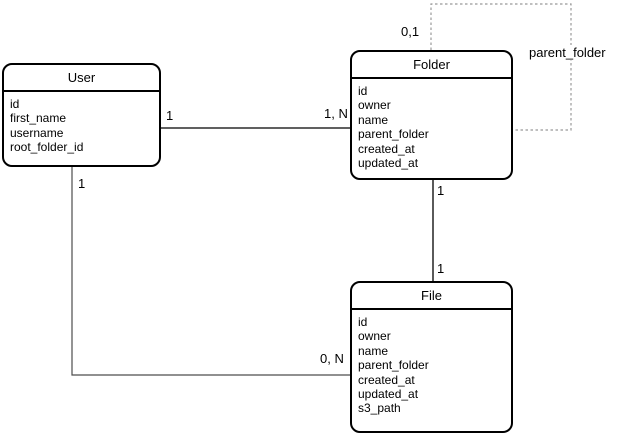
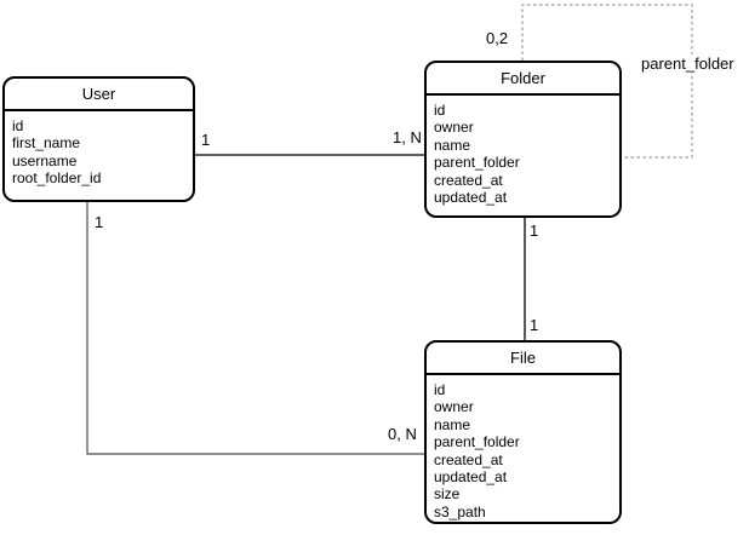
  User
  id
  first_name
  username
  root_folder_id
  Folder
  id
  owner
  name
  parent_folder
  created_at
  updated_at
  File
  id
  owner
  name
  parent_folder
  created_at
  updated_at
+ size
  s3_path
  1
  1, N
  1
  0, N
  1
  1
- 0,1
+ 0,2
  parent_folder
